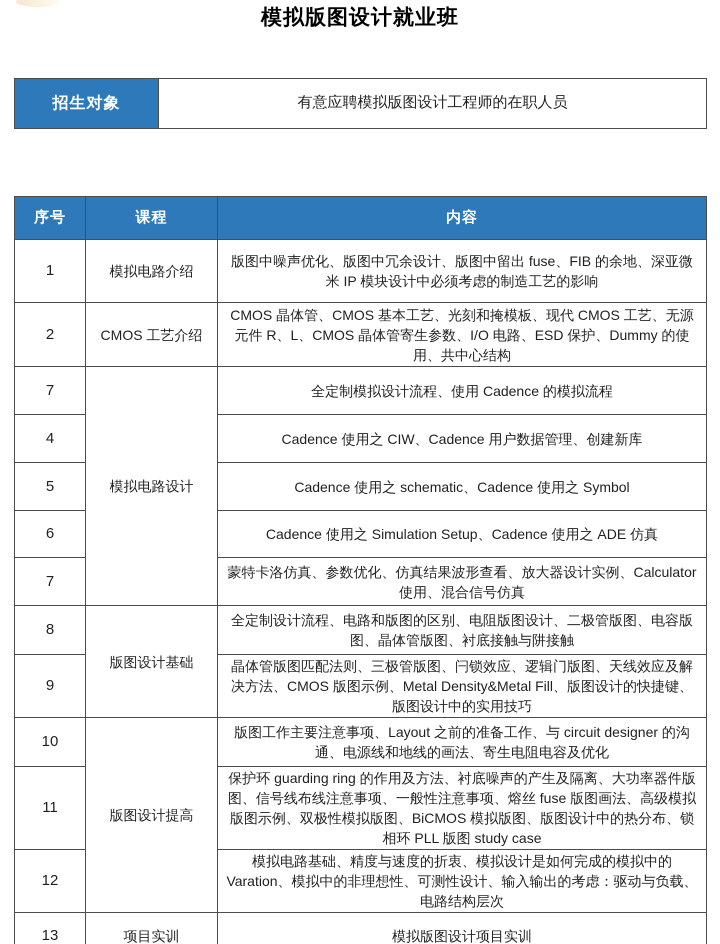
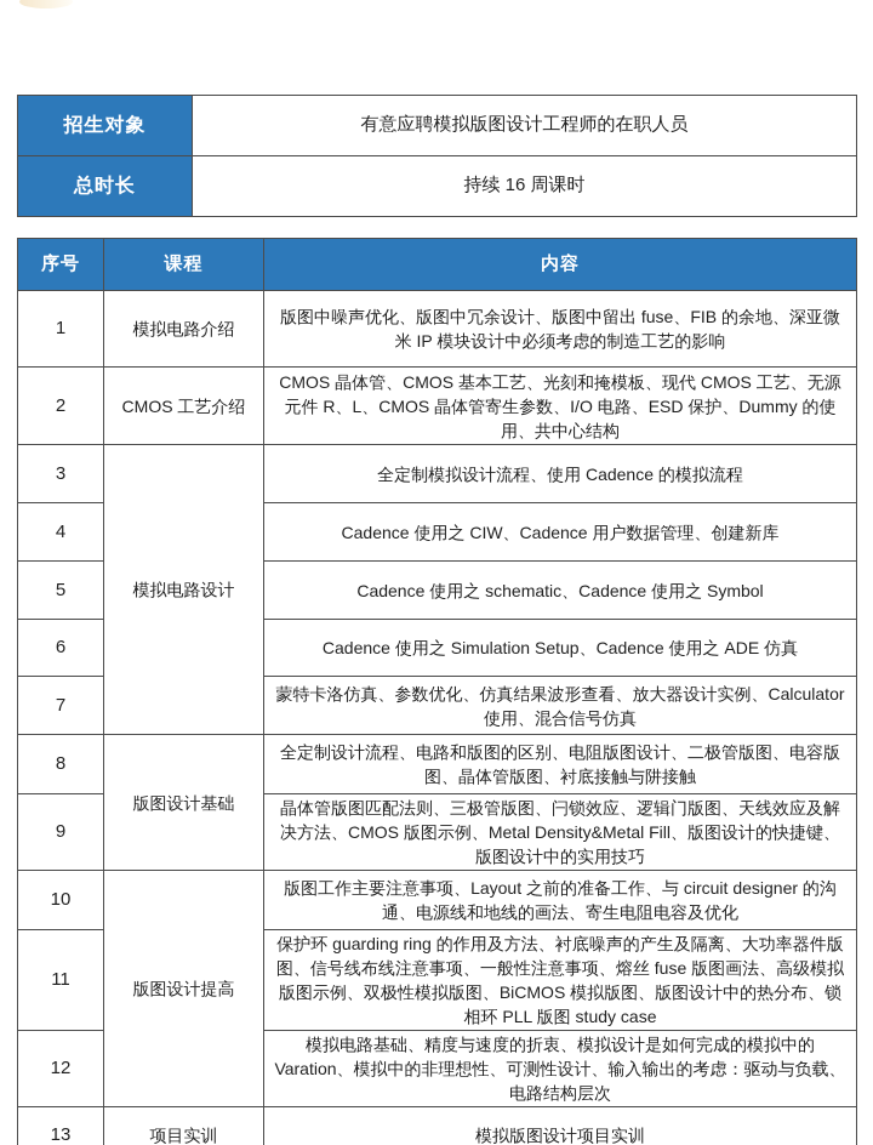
- 模拟版图设计就业班
  招生对象	有意应聘模拟版图设计工程师的在职人员
+ 总时长	持续 16 周课时
  序号	课程	内容
  1	模拟电路介绍	版图中噪声优化、版图中冗余设计、版图中留出 fuse、FIB 的余地、深亚微米 IP 模块设计中必须考虑的制造工艺的影响
  2	CMOS 工艺介绍	CMOS 晶体管、CMOS 基本工艺、光刻和掩模板、现代 CMOS 工艺、无源元件 R、L、CMOS 晶体管寄生参数、I/O 电路、ESD 保护、Dummy 的使用、共中心结构
- 7	模拟电路设计	全定制模拟设计流程、使用 Cadence 的模拟流程
+ 3	模拟电路设计	全定制模拟设计流程、使用 Cadence 的模拟流程
  4	Cadence 使用之 CIW、Cadence 用户数据管理、创建新库
  5	Cadence 使用之 schematic、Cadence 使用之 Symbol
  6	Cadence 使用之 Simulation Setup、Cadence 使用之 ADE 仿真
  7	蒙特卡洛仿真、参数优化、仿真结果波形查看、放大器设计实例、Calculator 使用、混合信号仿真
  8	版图设计基础	全定制设计流程、电路和版图的区别、电阻版图设计、二极管版图、电容版图、晶体管版图、衬底接触与阱接触
  9	晶体管版图匹配法则、三极管版图、闩锁效应、逻辑门版图、天线效应及解决方法、CMOS 版图示例、Metal Density&Metal Fill、版图设计的快捷键、版图设计中的实用技巧
  10	版图设计提高	版图工作主要注意事项、Layout 之前的准备工作、与 circuit designer 的沟通、电源线和地线的画法、寄生电阻电容及优化
  11	保护环 guarding ring 的作用及方法、衬底噪声的产生及隔离、大功率器件版图、信号线布线注意事项、一般性注意事项、熔丝 fuse 版图画法、高级模拟版图示例、双极性模拟版图、BiCMOS 模拟版图、版图设计中的热分布、锁相环 PLL 版图 study case
  12	模拟电路基础、精度与速度的折衷、模拟设计是如何完成的模拟中的 Varation、模拟中的非理想性、可测性设计、输入输出的考虑：驱动与负载、电路结构层次
  13	项目实训	模拟版图设计项目实训
